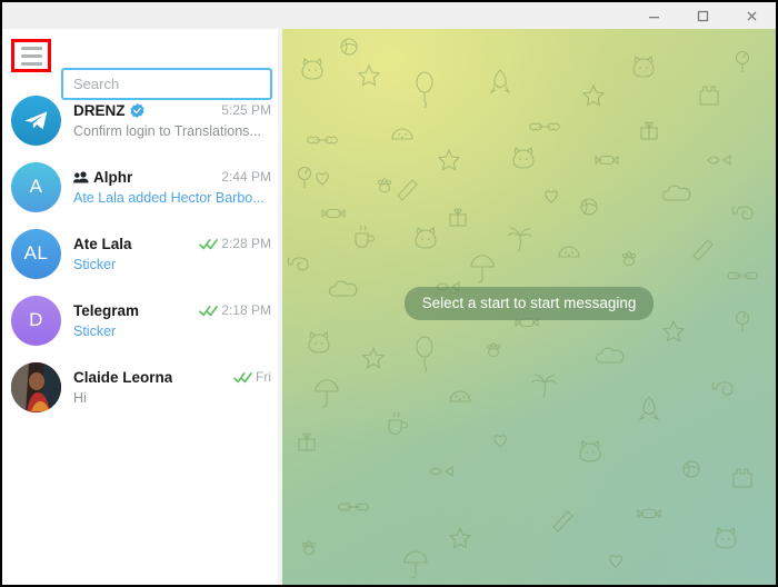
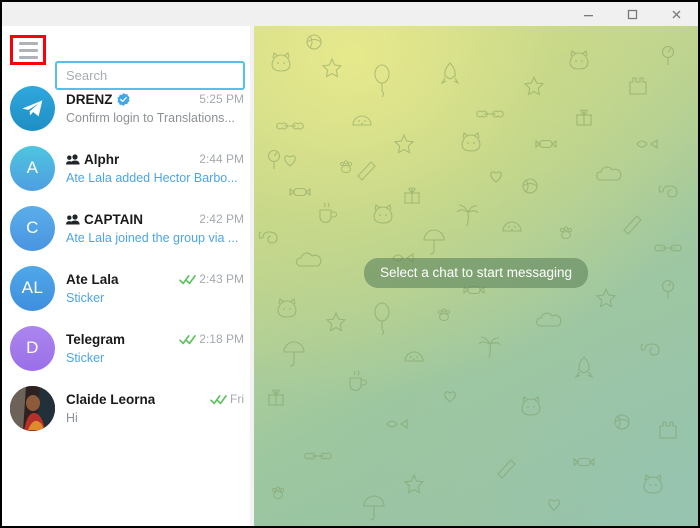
  Search
  DRENZ
  5:25 PM
  Confirm login to Translations...
  A
  Alphr
  2:44 PM
  Ate Lala added Hector Barbo...
+ C
+ CAPTAIN
+ 2:42 PM
+ Ate Lala joined the group via ...
  AL
  Ate Lala
- 2:28 PM
+ 2:43 PM
  Sticker
  D
  Telegram
  2:18 PM
  Sticker
  Claide Leorna
  Fri
  Hi
- Select a start to start messaging
+ Select a chat to start messaging
